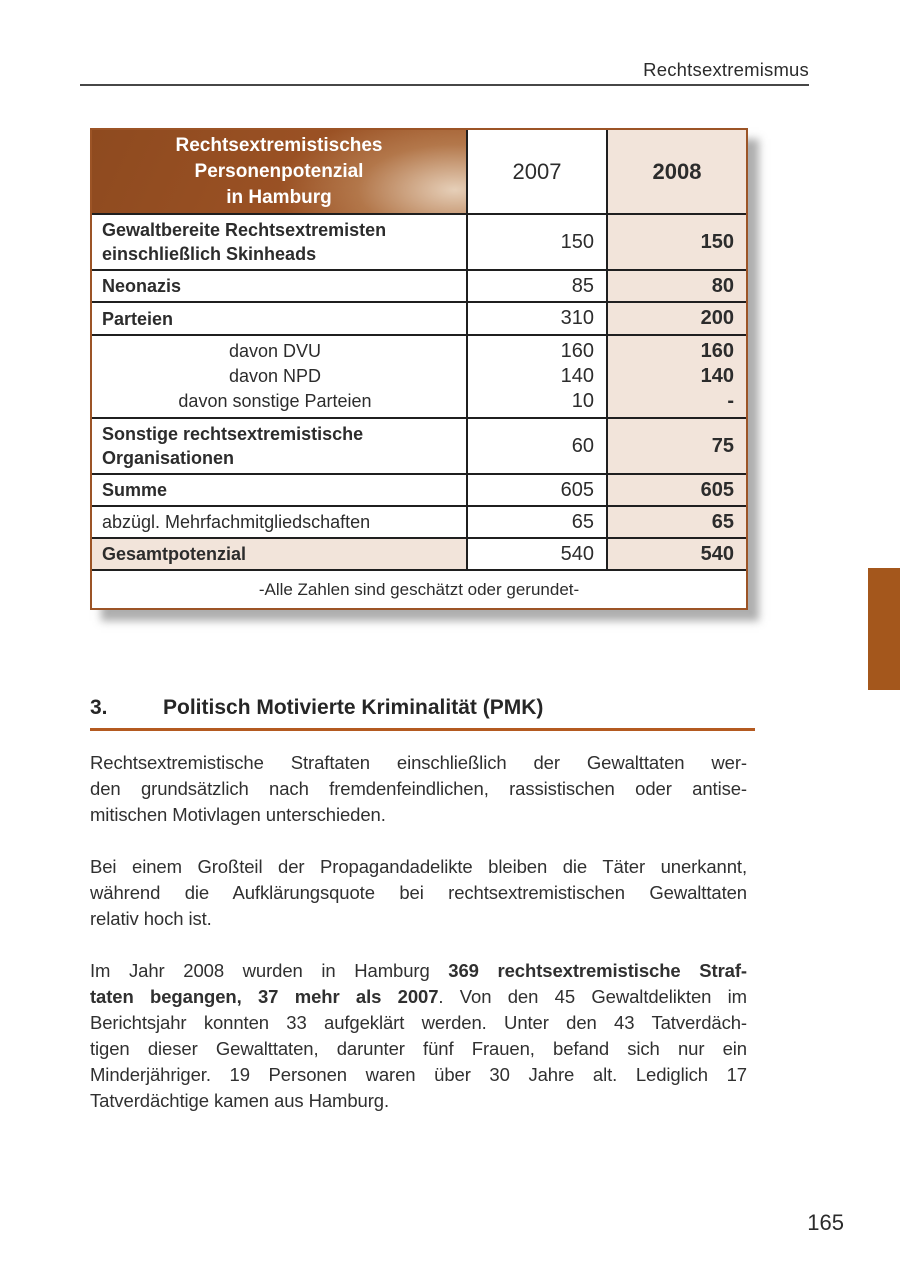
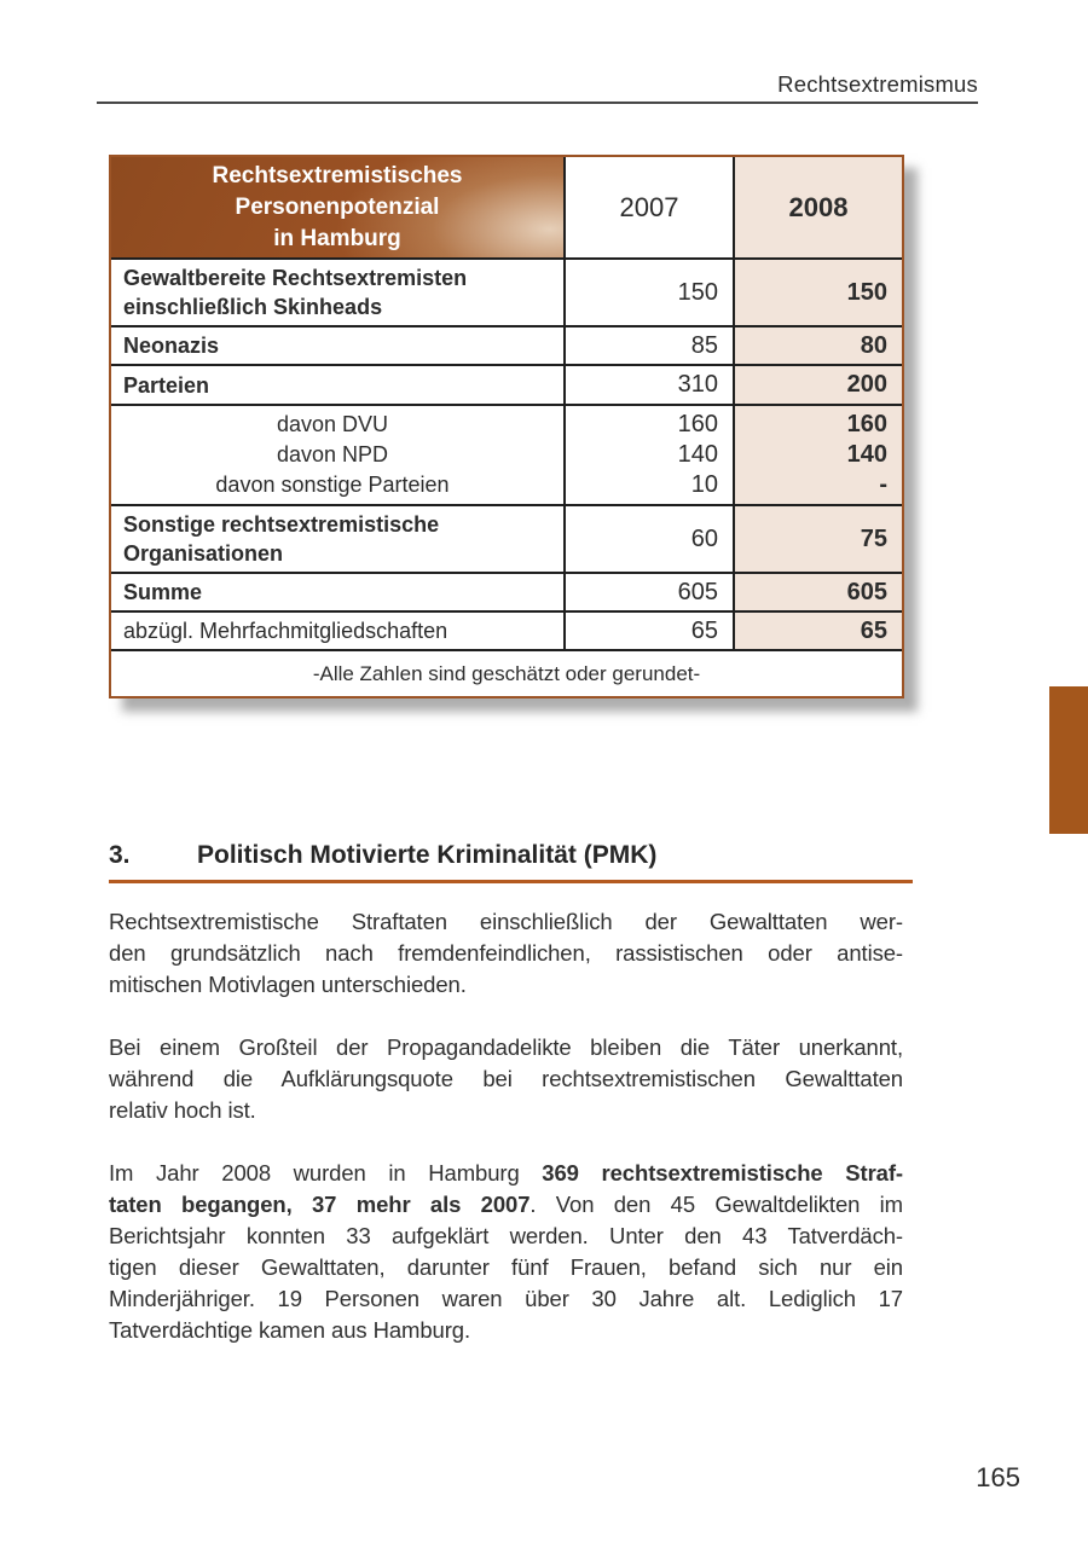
  Rechtsextremismus
  Rechtsextremistisches Personenpotenzial in Hamburg	2007	2008
  Gewaltbereite Rechtsextremisteneinschließlich Skinheads	150	150
  Neonazis	85	80
  Parteien	310	200
  davon DVUdavon NPDdavon sonstige Parteien	16014010	160140-
  Sonstige rechtsextremistischeOrganisationen	60	75
  Summe	605	605
  abzügl. Mehrfachmitgliedschaften	65	65
- Gesamtpotenzial	540	540
  -Alle Zahlen sind geschätzt oder gerundet-
  3. Politisch Motivierte Kriminalität (PMK)
  Rechtsextremistische Straftaten einschließlich der Gewalttaten wer-
  den grundsätzlich nach fremdenfeindlichen, rassistischen oder antise-
  mitischen Motivlagen unterschieden.
  Bei einem Großteil der Propagandadelikte bleiben die Täter unerkannt,
  während die Aufklärungsquote bei rechtsextremistischen Gewalttaten
  relativ hoch ist.
  Im Jahr 2008 wurden in Hamburg 369 rechtsextremistische Straf-
  taten begangen, 37 mehr als 2007. Von den 45 Gewaltdelikten im
  Berichtsjahr konnten 33 aufgeklärt werden. Unter den 43 Tatverdäch-
  tigen dieser Gewalttaten, darunter fünf Frauen, befand sich nur ein
  Minderjähriger. 19 Personen waren über 30 Jahre alt. Lediglich 17
  Tatverdächtige kamen aus Hamburg.
  165
